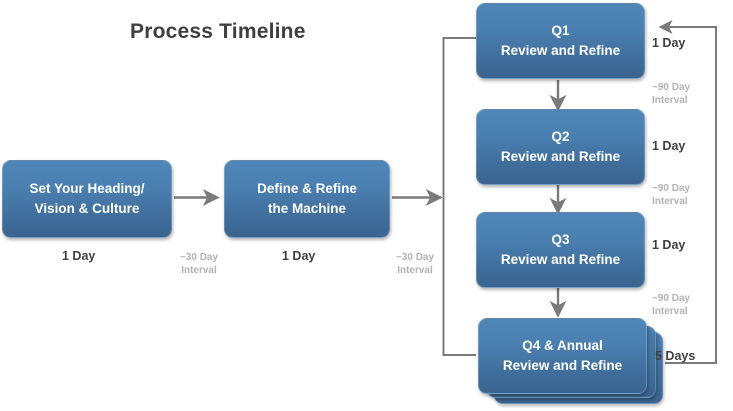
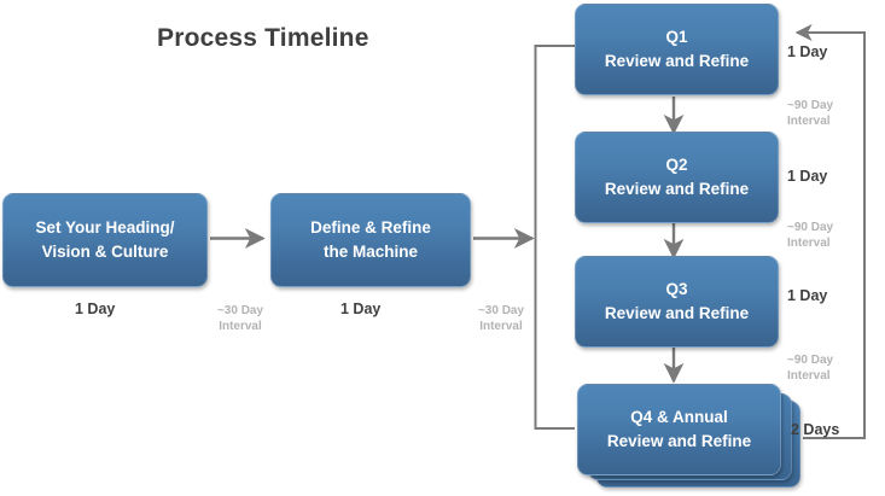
  Process Timeline
  Set Your Heading/
  Vision & Culture
  Define & Refine
  the Machine
  1 Day
  1 Day
  ~30 Day
  Interval
  ~30 Day
  Interval
  Q1
  Review and Refine
  Q2
  Review and Refine
  Q3
  Review and Refine
  Q4 & Annual
  Review and Refine
  1 Day
  1 Day
  1 Day
- 5 Days
+ 2 Days
  ~90 Day
  Interval
  ~90 Day
  Interval
  ~90 Day
  Interval
